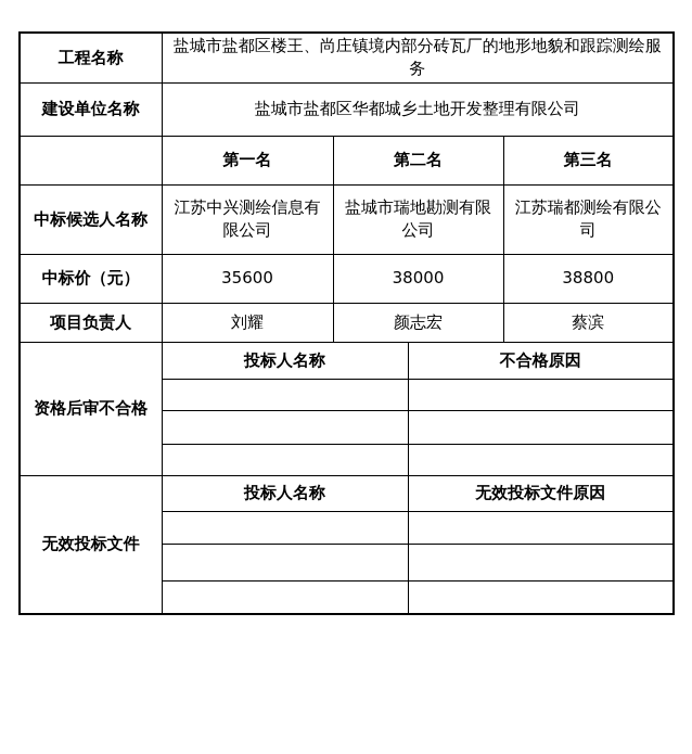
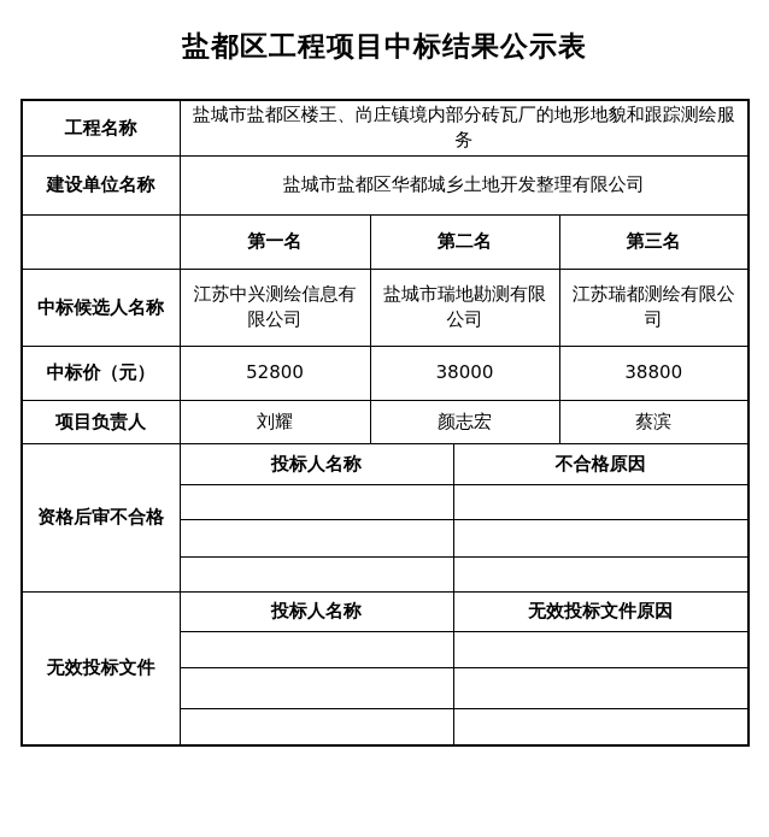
+ 盐都区工程项目中标结果公示表
  工程名称	盐城市盐都区楼王、尚庄镇境内部分砖瓦厂的地形地貌和跟踪测绘服务
  建设单位名称	盐城市盐都区华都城乡土地开发整理有限公司
  	第一名	第二名	第三名
  中标候选人名称	江苏中兴测绘信息有限公司	盐城市瑞地勘测有限公司	江苏瑞都测绘有限公司
- 中标价（元）	35600	38000	38800
+ 中标价（元）	52800	38000	38800
  项目负责人	刘耀	颜志宏	蔡滨
  资格后审不合格	投标人名称	不合格原因
  无效投标文件	投标人名称	无效投标文件原因
